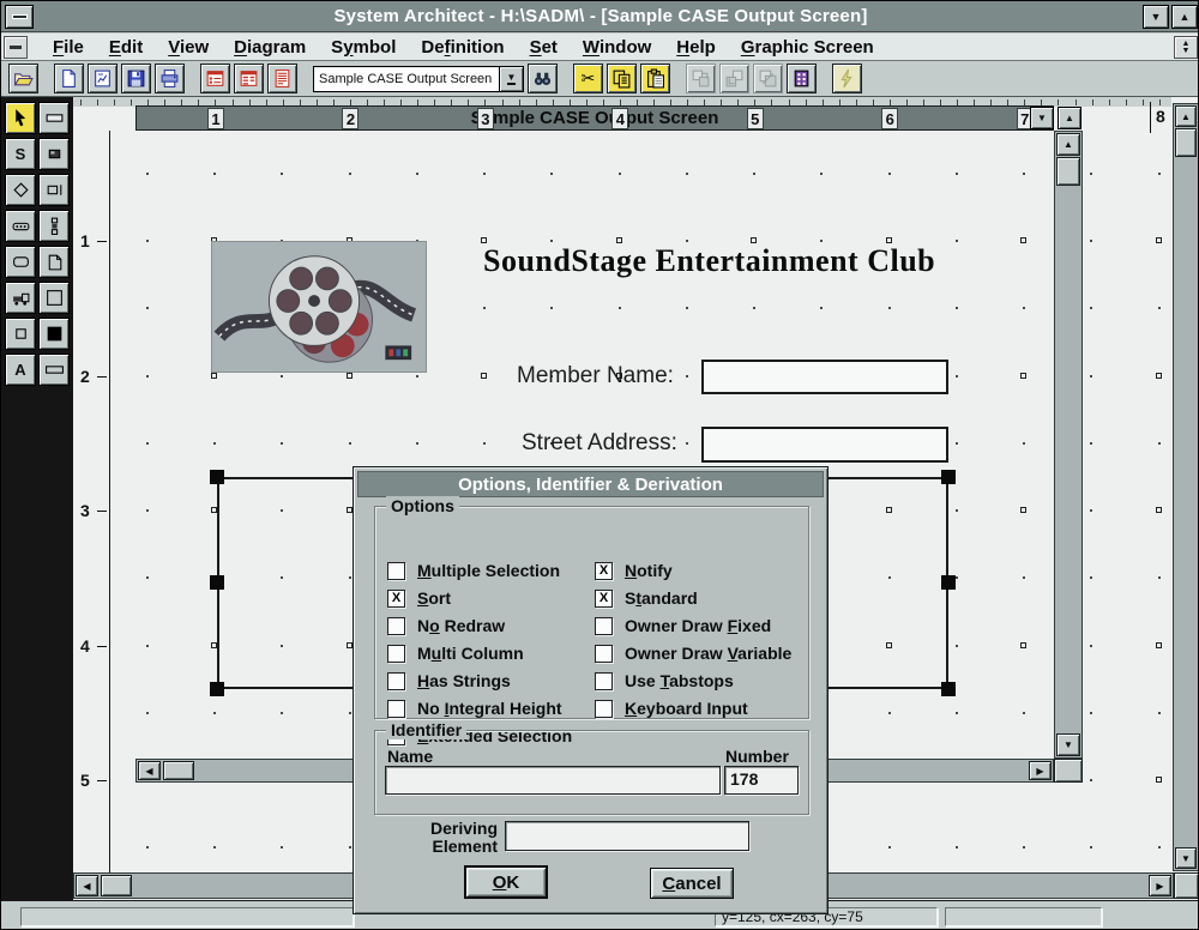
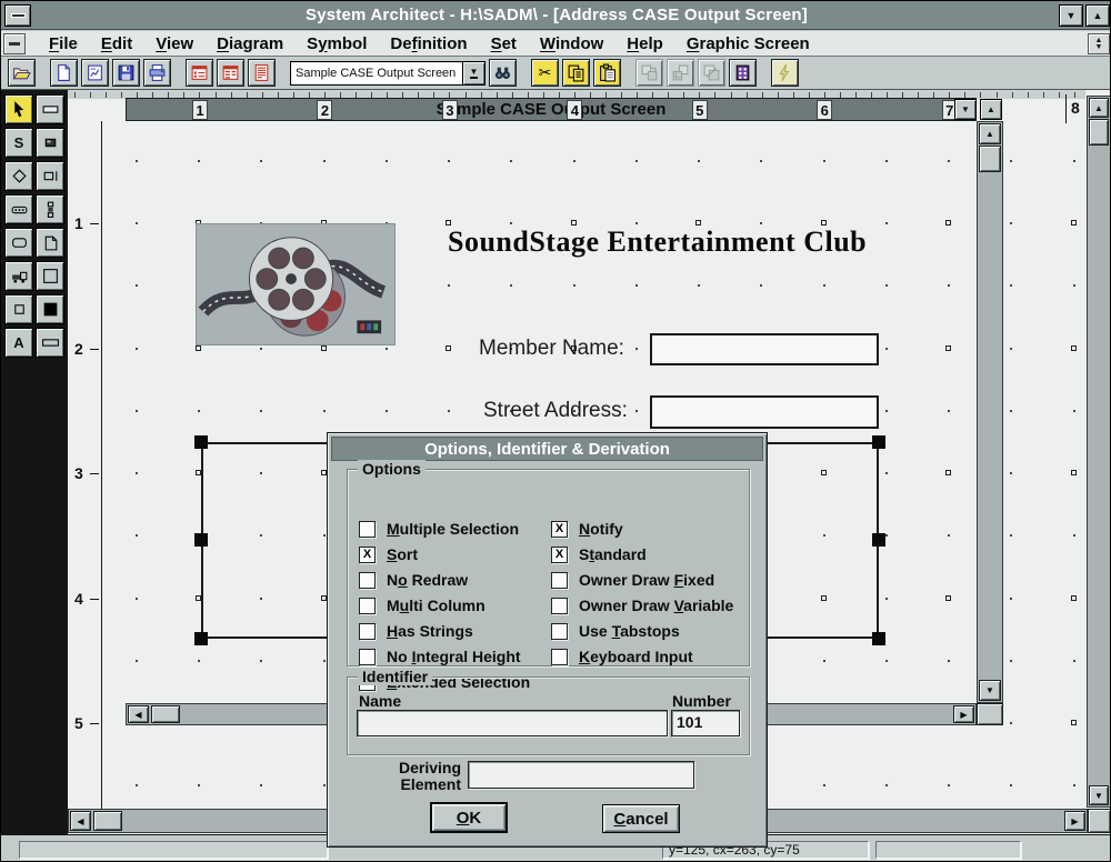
- System Architect - H:\SADM\ - [Sample CASE Output Screen]
+ System Architect - H:\SADM\ - [Address CASE Output Screen]
  ▼
  ▲
  File
  Edit
  View
  Diagram
  Symbol
  Definition
  Set
  Window
  Help
  Graphic Screen
  Sample CASE Output Screen
  ▼
  ✂
  S
  A
  mple CASE Oput Screen
  1
  2
  3
  4
  5
  6
  7
  ▼
  ▲
  8
  1
  2
  3
  4
  5
  SoundStage Entertainment Club
  Member Name:
  Street Address:
  ▲
  ▼
  ◀
  ▶
  ▲
  ▼
  ◀
  ▶
  y=125, cx=263, cy=75
  Options, Identifier & Derivation
  Options
  Multiple Selection
  X
  Sort
  No Redraw
  Multi Column
  Has Strings
  No Integral Height
  ded Selection
  X
  Notify
  X
  Standard
  Owner Draw Fixed
  Owner Draw Variable
  Use Tabstops
  Keyboard Input
  Identifier
  Name
  Number
- 178
+ 101
  Deriving
  Element
  O
  K
  C
  ancel
